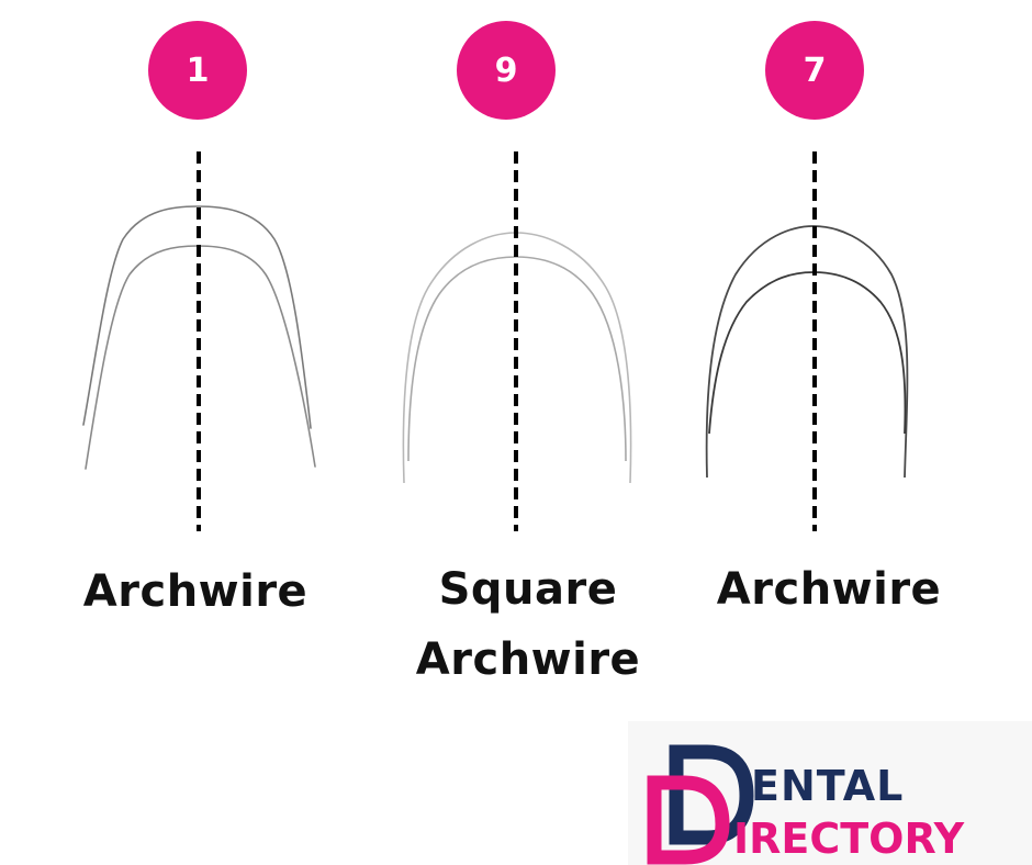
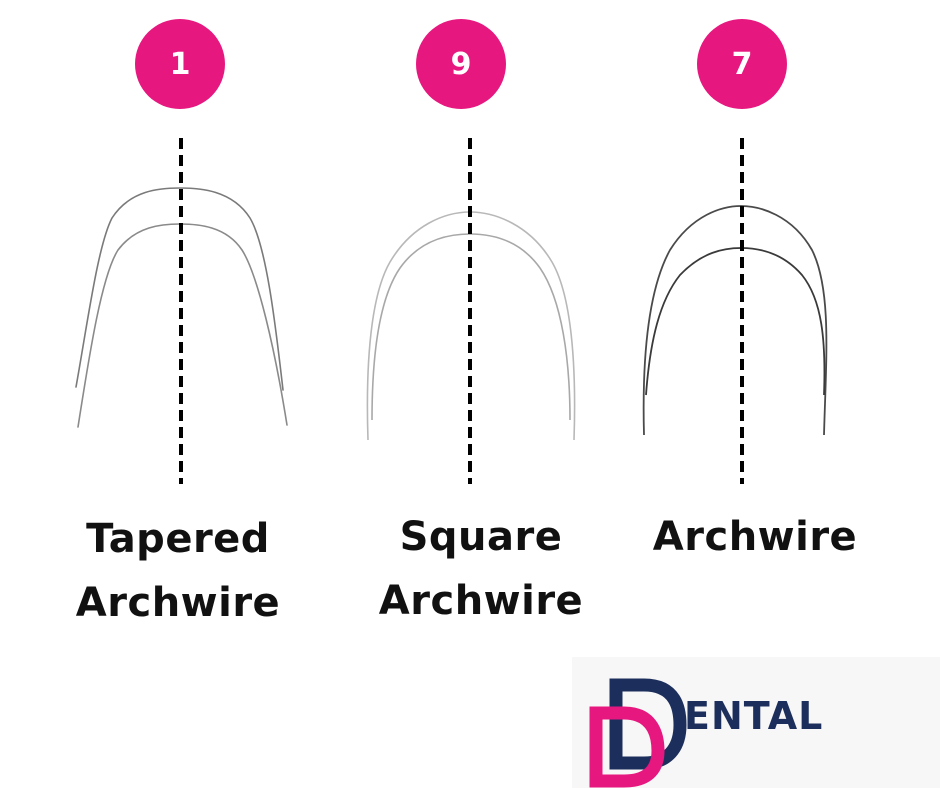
  1
  9
  7
+ Tapered
  Archwire
  Square
  Archwire
  Archwire
  ENTAL
- IRECTORY
